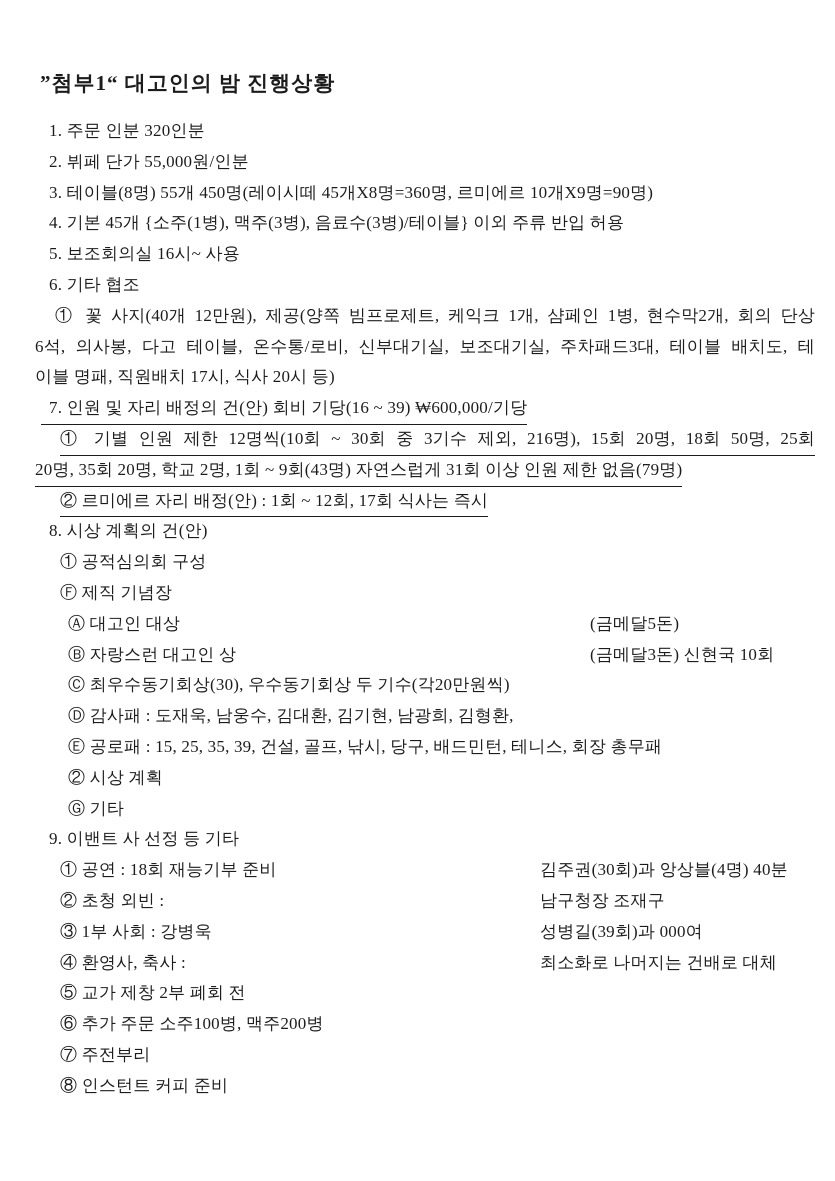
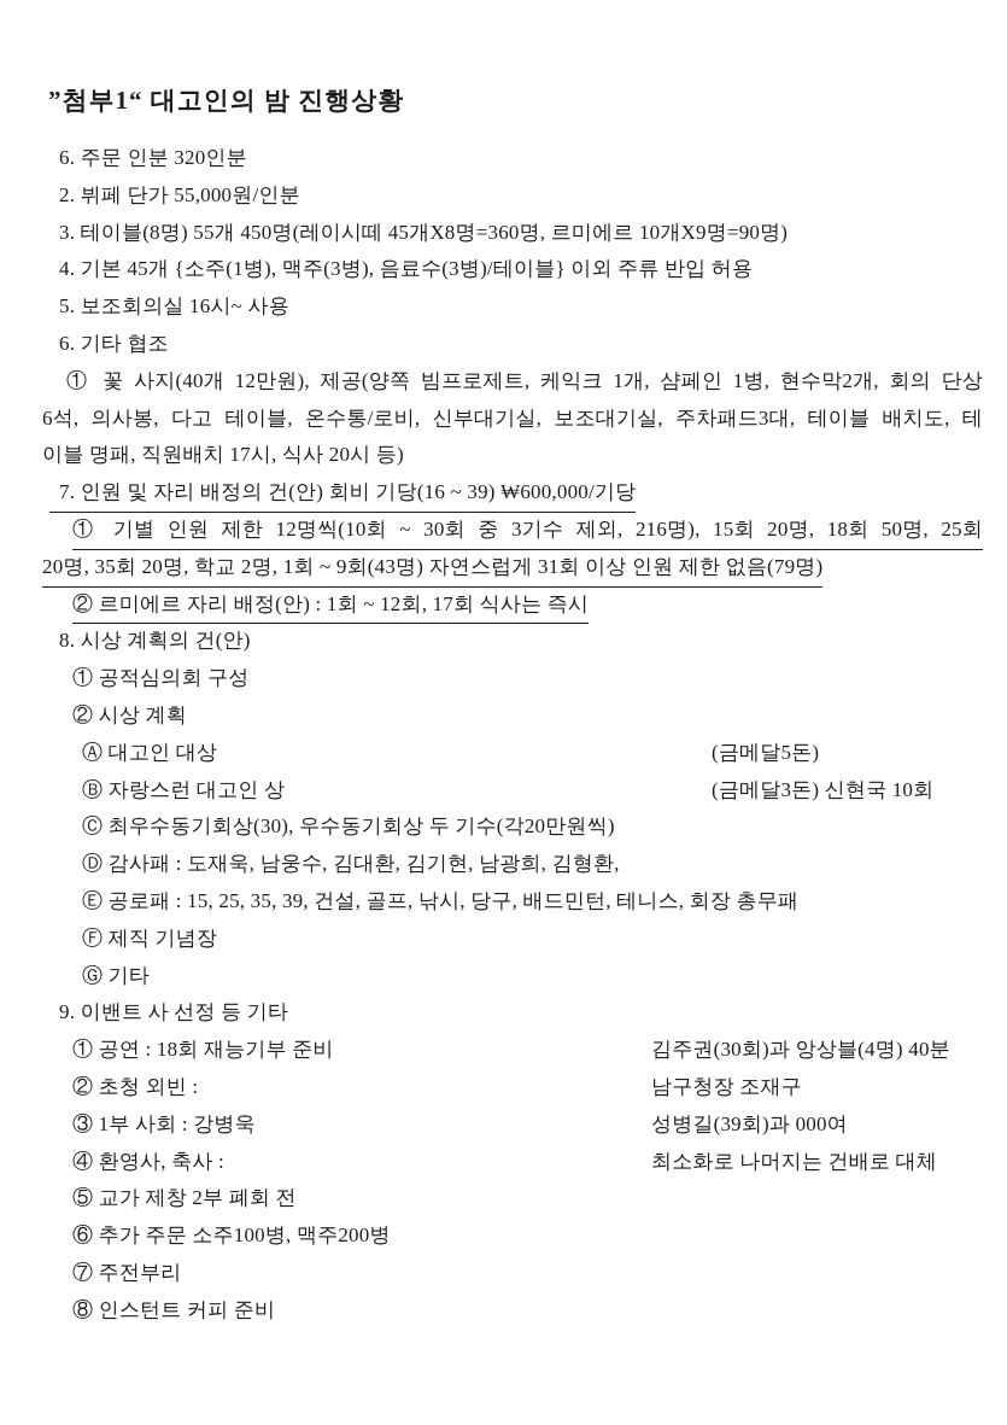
  ”첨부1“ 대고인의 밤 진행상황
- 1. 주문 인분 320인분
+ 6. 주문 인분 320인분
  2. 뷔페 단가 55,000원/인분
  3. 테이블(8명) 55개 450명(레이시떼 45개X8명=360명, 르미에르 10개X9명=90명)
  4. 기본 45개 {소주(1병), 맥주(3병), 음료수(3병)/테이블} 이외 주류 반입 허용
  5. 보조회의실 16시~ 사용
  6. 기타 협조
  ① 꽃 사지(40개 12만원), 제공(양쪽 빔프로제트, 케익크 1개, 샴페인 1병, 현수막2개, 회의 단상
  6석, 의사봉, 다고 테이블, 온수통/로비, 신부대기실, 보조대기실, 주차패드3대, 테이블 배치도, 테
  이블 명패, 직원배치 17시, 식사 20시 등)
  7. 인원 및 자리 배정의 건(안) 회비 기당(16 ~ 39) ₩600,000/기당
  ① 기별 인원 제한 12명씩(10회 ~ 30회 중 3기수 제외, 216명), 15회 20명, 18회 50명, 25회
  20명, 35회 20명, 학교 2명, 1회 ~ 9회(43명) 자연스럽게 31회 이상 인원 제한 없음(79명)
  ② 르미에르 자리 배정(안) : 1회 ~ 12회, 17회 식사는 즉시
  8. 시상 계획의 건(안)
  ① 공적심의회 구성
- Ⓕ 제직 기념장
+ ② 시상 계획
  Ⓐ 대고인 대상
  (금메달5돈)
  Ⓑ 자랑스런 대고인 상
  (금메달3돈) 신현국 10회
  Ⓒ 최우수동기회상(30), 우수동기회상 두 기수(각20만원씩)
  Ⓓ 감사패 : 도재욱, 남웅수, 김대환, 김기현, 남광희, 김형환,
  Ⓔ 공로패 : 15, 25, 35, 39, 건설, 골프, 낚시, 당구, 배드민턴, 테니스, 회장 총무패
- ② 시상 계획
+ Ⓕ 제직 기념장
  Ⓖ 기타
  9. 이밴트 사 선정 등 기타
  ① 공연 : 18회 재능기부 준비
  김주권(30회)과 앙상블(4명) 40분
  ② 초청 외빈 :
  남구청장 조재구
  ③ 1부 사회 : 강병욱
  성병길(39회)과 000여
  ④ 환영사, 축사 :
  최소화로 나머지는 건배로 대체
  ⑤ 교가 제창 2부 폐회 전
  ⑥ 추가 주문 소주100병, 맥주200병
  ⑦ 주전부리
  ⑧ 인스턴트 커피 준비
